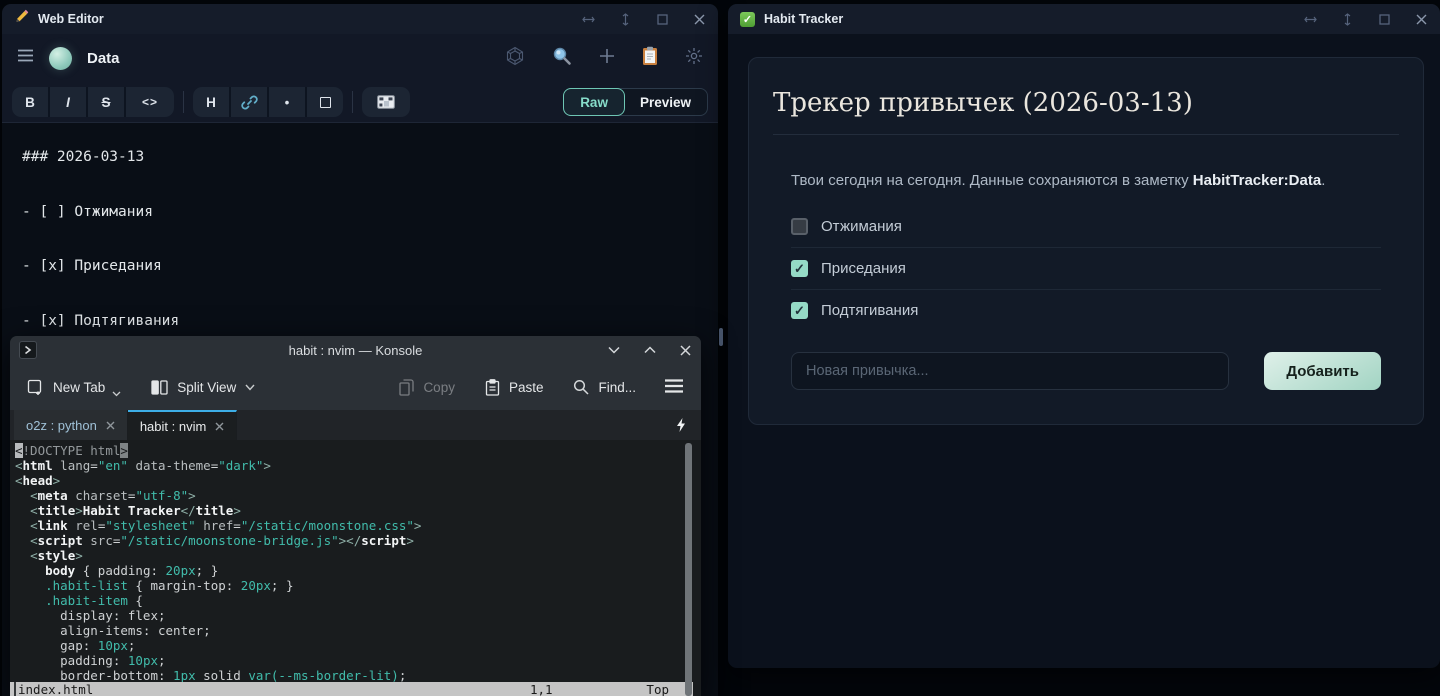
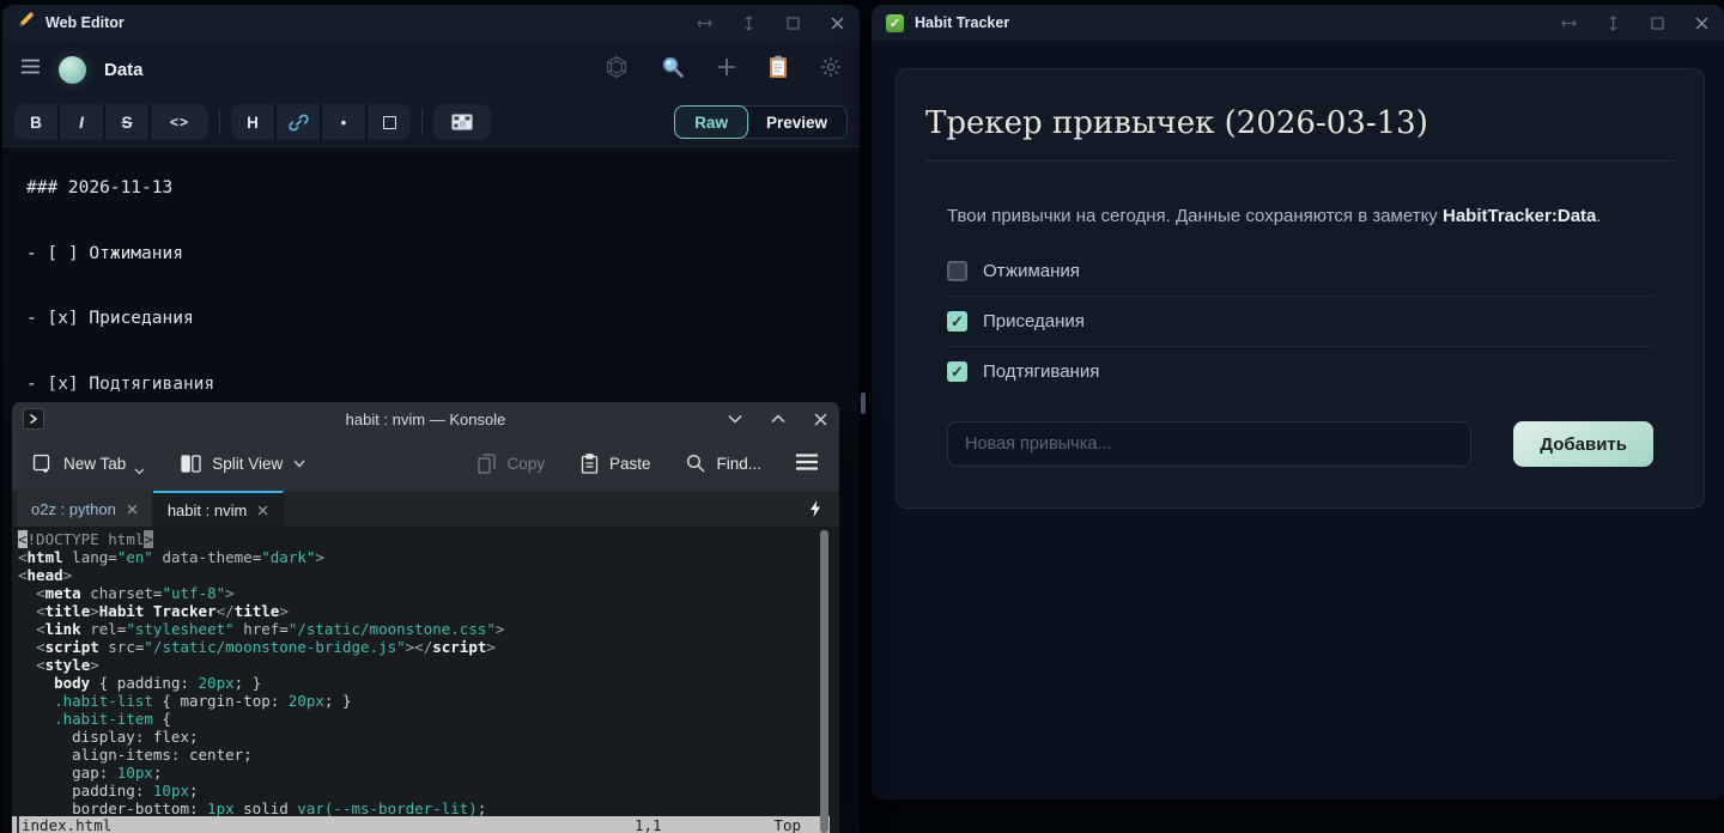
  Web Editor
  Data
  B
  I
  S
  <>
  H
  •
  Raw
  Preview
- ### 2026-03-13
+ ### 2026-11-13
  - [ ] Отжимания
  - [x] Приседания
  - [x] Подтягивания
  ✓
  Habit Tracker
  Трекер привычек (2026-03-13)
- Твои сегодня на сегодня. Данные сохраняются в заметку HabitTracker:Data.
+ Твои привычки на сегодня. Данные сохраняются в заметку HabitTracker:Data.
  Отжимания
  ✓
  Приседания
  ✓
  Подтягивания
  Новая привычка...
  Добавить
  habit : nvim — Konsole
  New Tab
  Split View
  Copy
  Paste
  Find...
  o2z : python
  habit : nvim
  <!DOCTYPE html>
  <html lang="en" data-theme="dark">
  <head>
  <meta charset="utf-8">
  <title>Habit Tracker</title>
  <link rel="stylesheet" href="/static/moonstone.css">
  <script src="/static/moonstone-bridge.js"></script>
  <style>
  body { padding: 20px; }
  .habit-list { margin-top: 20px; }
  .habit-item {
  display: flex;
  align-items: center;
  gap: 10px;
  padding: 10px;
  border-bottom: 1px solid var(--ms-border-lit);
  index.html
  1,1
  Top
